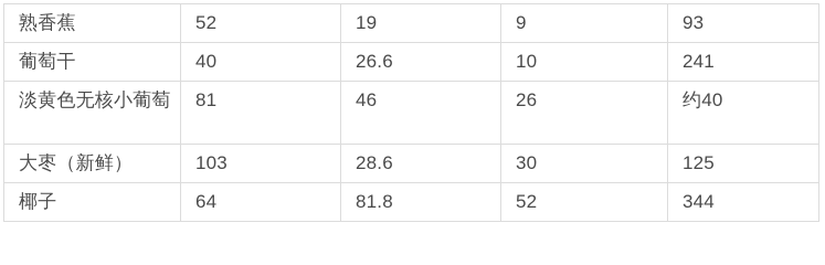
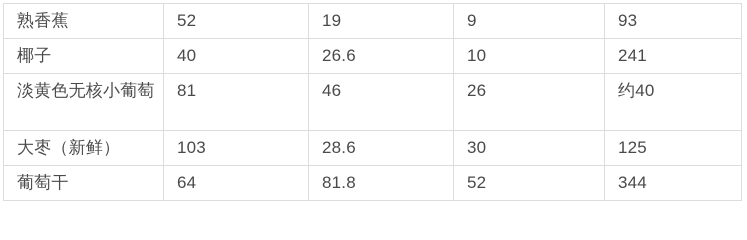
  熟香蕉	52	19	9	93
- 葡萄干	40	26.6	10	241
+ 椰子	40	26.6	10	241
  淡黄色无核小葡萄	81	46	26	约40
  大枣（新鲜）	103	28.6	30	125
- 椰子	64	81.8	52	344
+ 葡萄干	64	81.8	52	344
